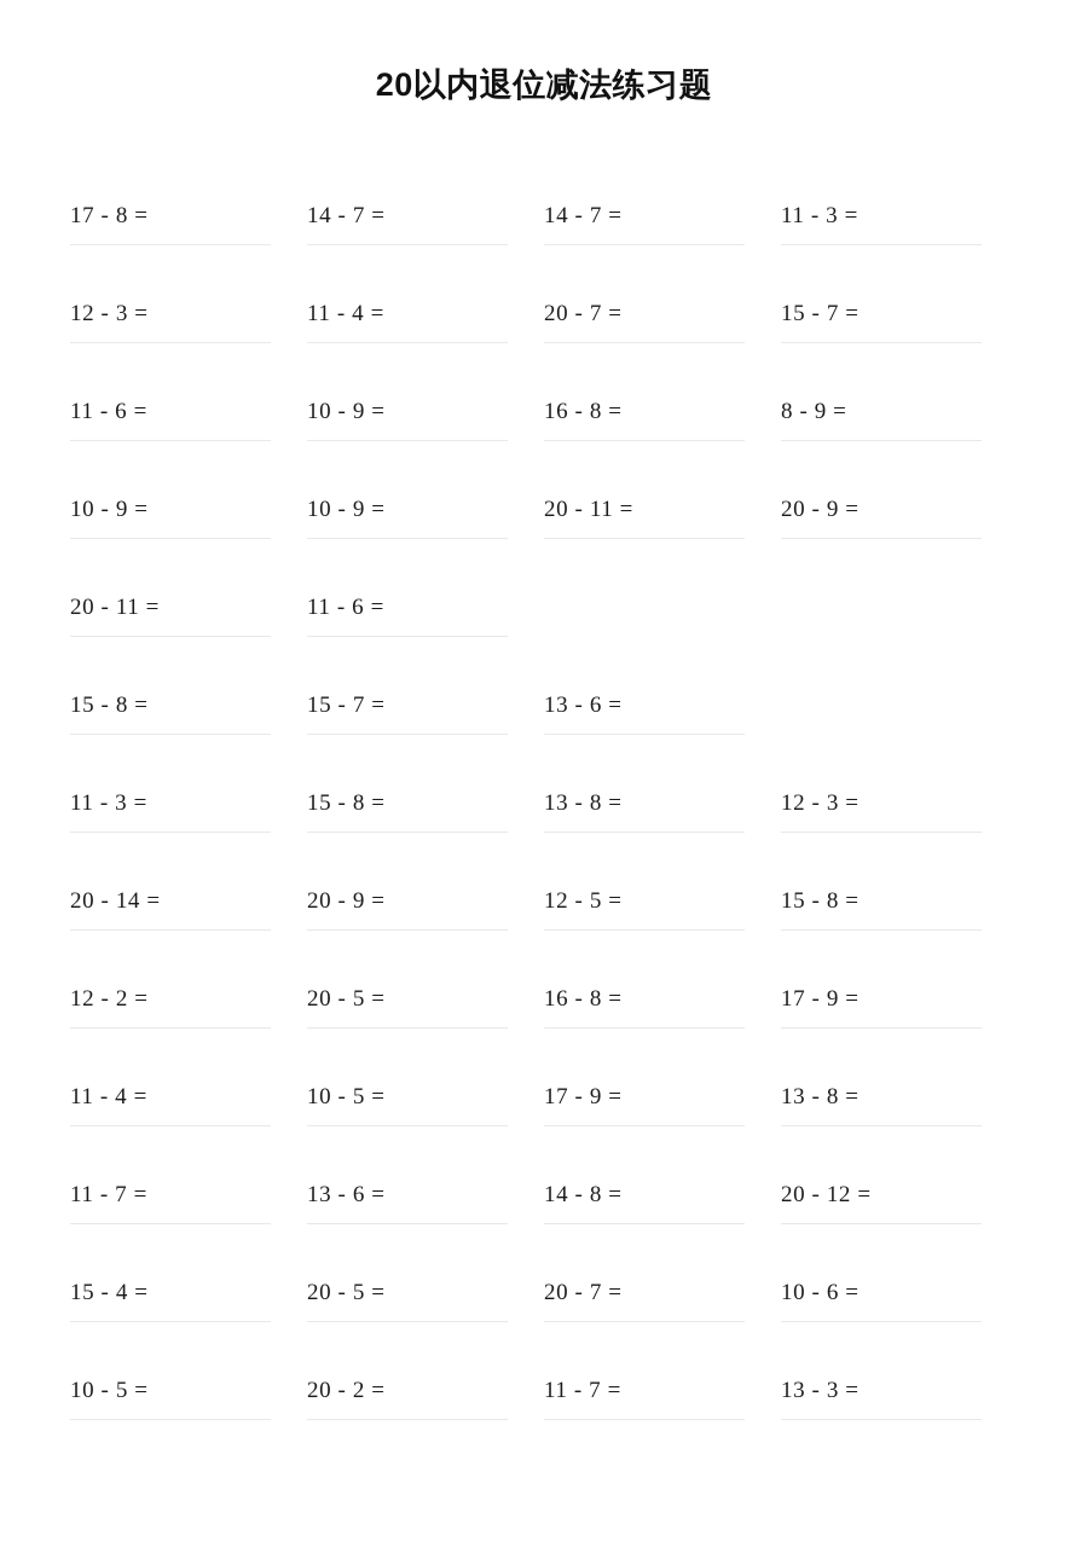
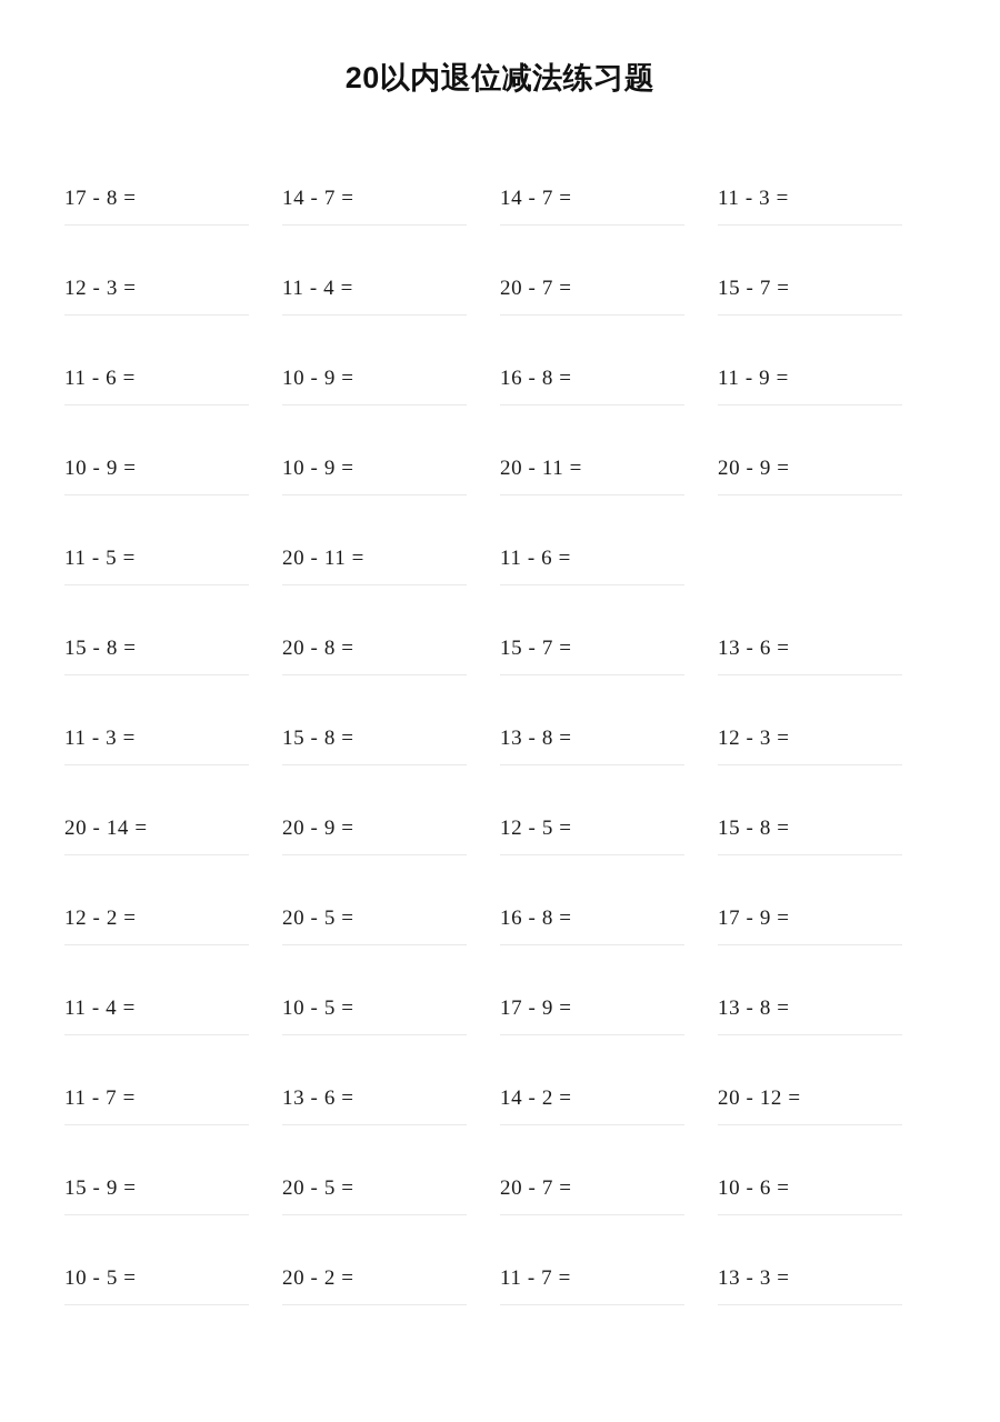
  20以内退位减法练习题
  17 - 8 =
  14 - 7 =
  14 - 7 =
  11 - 3 =
  12 - 3 =
  11 - 4 =
  20 - 7 =
  15 - 7 =
  11 - 6 =
  10 - 9 =
  16 - 8 =
- 8 - 9 =
+ 11 - 9 =
  10 - 9 =
  10 - 9 =
  20 - 11 =
  20 - 9 =
+ 11 - 5 =
  20 - 11 =
  11 - 6 =
  15 - 8 =
+ 20 - 8 =
  15 - 7 =
  13 - 6 =
  11 - 3 =
  15 - 8 =
  13 - 8 =
  12 - 3 =
  20 - 14 =
  20 - 9 =
  12 - 5 =
  15 - 8 =
  12 - 2 =
  20 - 5 =
  16 - 8 =
  17 - 9 =
  11 - 4 =
  10 - 5 =
  17 - 9 =
  13 - 8 =
  11 - 7 =
  13 - 6 =
- 14 - 8 =
+ 14 - 2 =
  20 - 12 =
- 15 - 4 =
+ 15 - 9 =
  20 - 5 =
  20 - 7 =
  10 - 6 =
  10 - 5 =
  20 - 2 =
  11 - 7 =
  13 - 3 =
